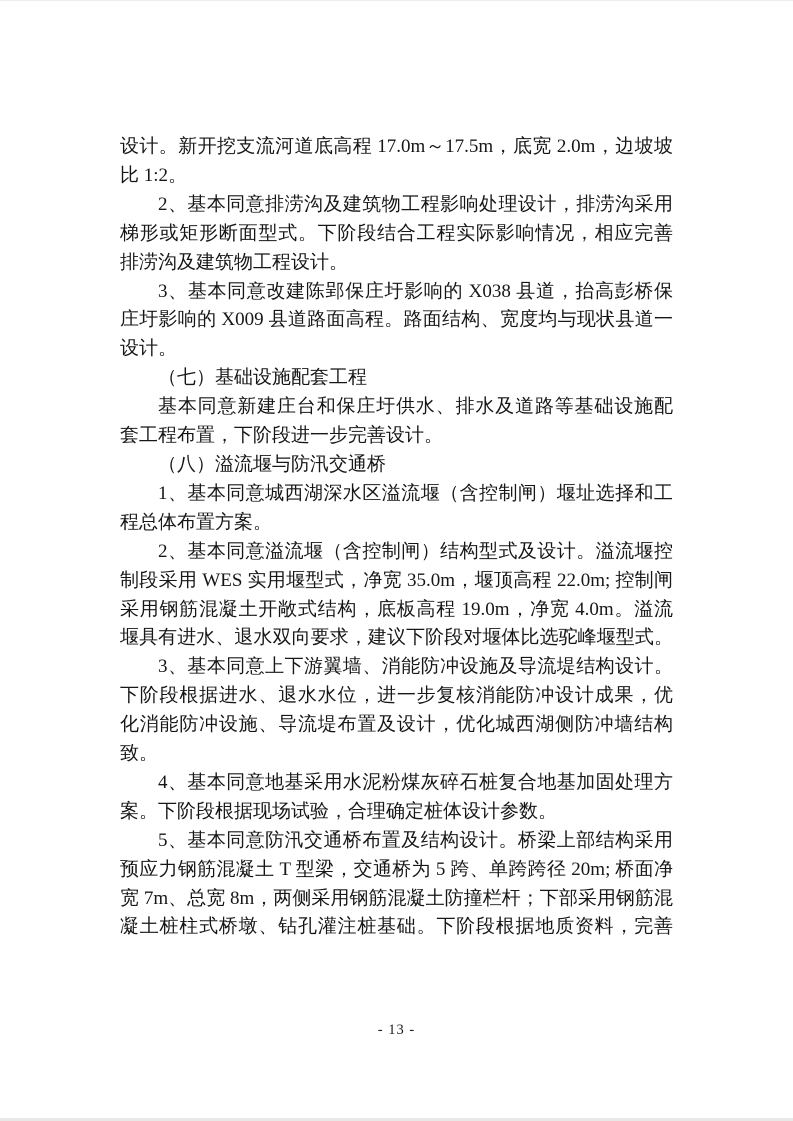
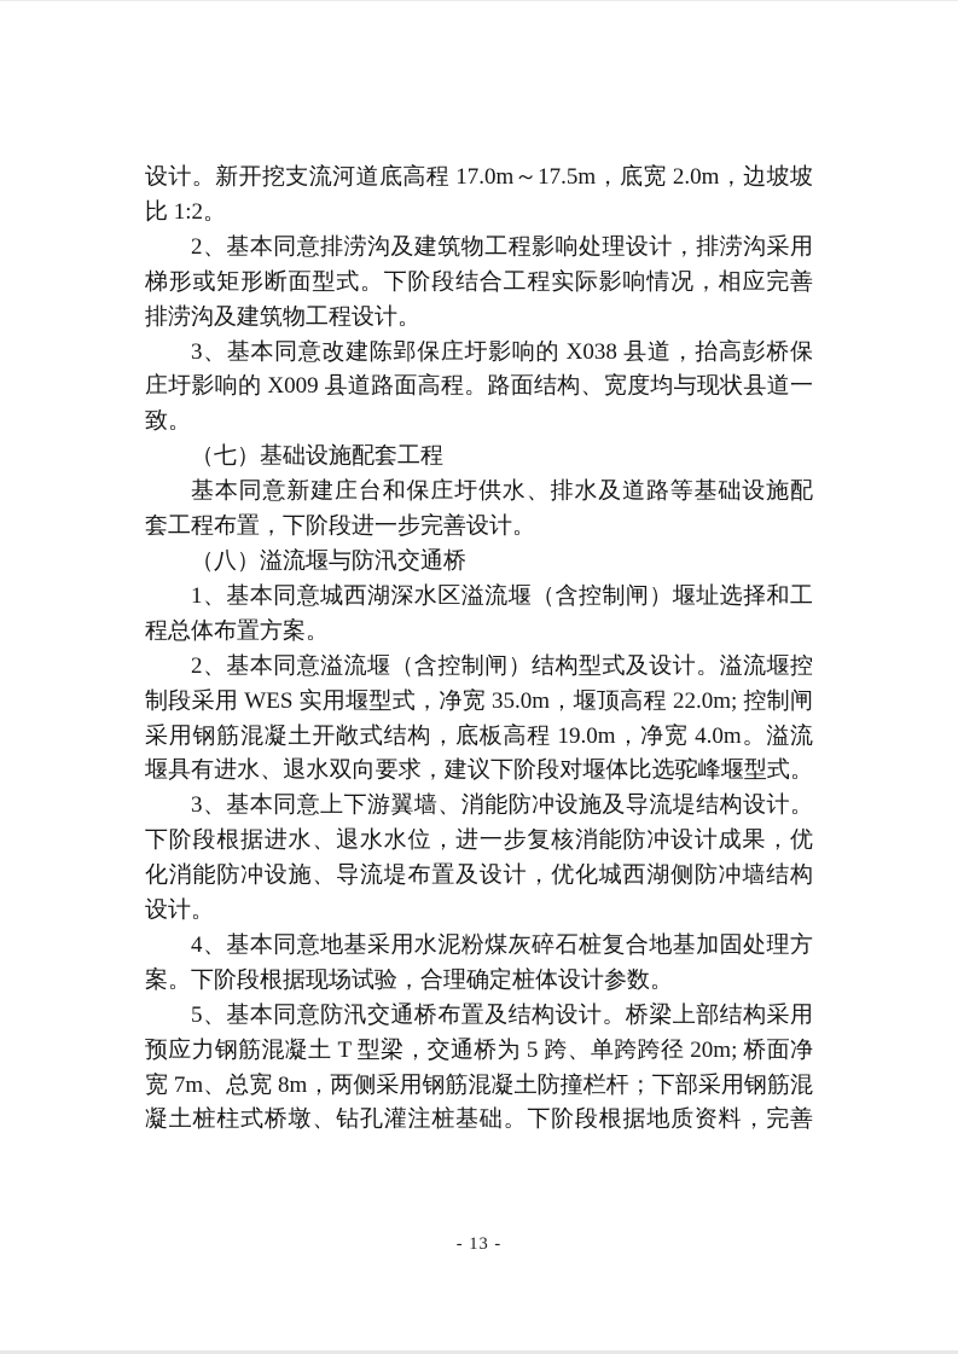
  设计。新开挖支流河道底高程 17.0m～17.5m，底宽 2.0m，边坡坡
  比 1:2。
  2、基本同意排涝沟及建筑物工程影响处理设计，排涝沟采用
  梯形或矩形断面型式。下阶段结合工程实际影响情况，相应完善
  排涝沟及建筑物工程设计。
  3、基本同意改建陈郢保庄圩影响的 X038 县道，抬高彭桥保
  庄圩影响的 X009 县道路面高程。路面结构、宽度均与现状县道一
- 设计。
+ 致。
  （七）基础设施配套工程
  基本同意新建庄台和保庄圩供水、排水及道路等基础设施配
  套工程布置，下阶段进一步完善设计。
  （八）溢流堰与防汛交通桥
  1、基本同意城西湖深水区溢流堰（含控制闸）堰址选择和工
  程总体布置方案。
  2、基本同意溢流堰（含控制闸）结构型式及设计。溢流堰控
  制段采用 WES 实用堰型式，净宽 35.0m，堰顶高程 22.0m; 控制闸
  采用钢筋混凝土开敞式结构，底板高程 19.0m，净宽 4.0m。溢流
  堰具有进水、退水双向要求，建议下阶段对堰体比选驼峰堰型式。
  3、基本同意上下游翼墙、消能防冲设施及导流堤结构设计。
  下阶段根据进水、退水水位，进一步复核消能防冲设计成果，优
  化消能防冲设施、导流堤布置及设计，优化城西湖侧防冲墙结构
- 致。
+ 设计。
  4、基本同意地基采用水泥粉煤灰碎石桩复合地基加固处理方
  案。下阶段根据现场试验，合理确定桩体设计参数。
  5、基本同意防汛交通桥布置及结构设计。桥梁上部结构采用
  预应力钢筋混凝土 T 型梁，交通桥为 5 跨、单跨跨径 20m; 桥面净
  宽 7m、总宽 8m，两侧采用钢筋混凝土防撞栏杆；下部采用钢筋混
  凝土桩柱式桥墩、钻孔灌注桩基础。下阶段根据地质资料，完善
  - 13 -
